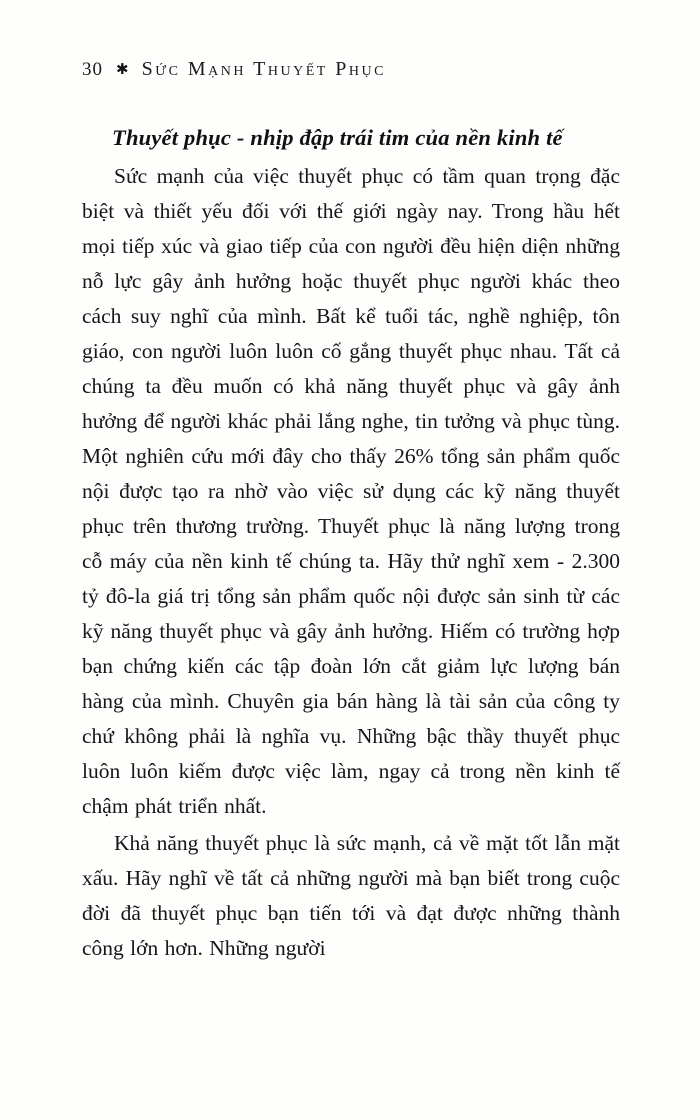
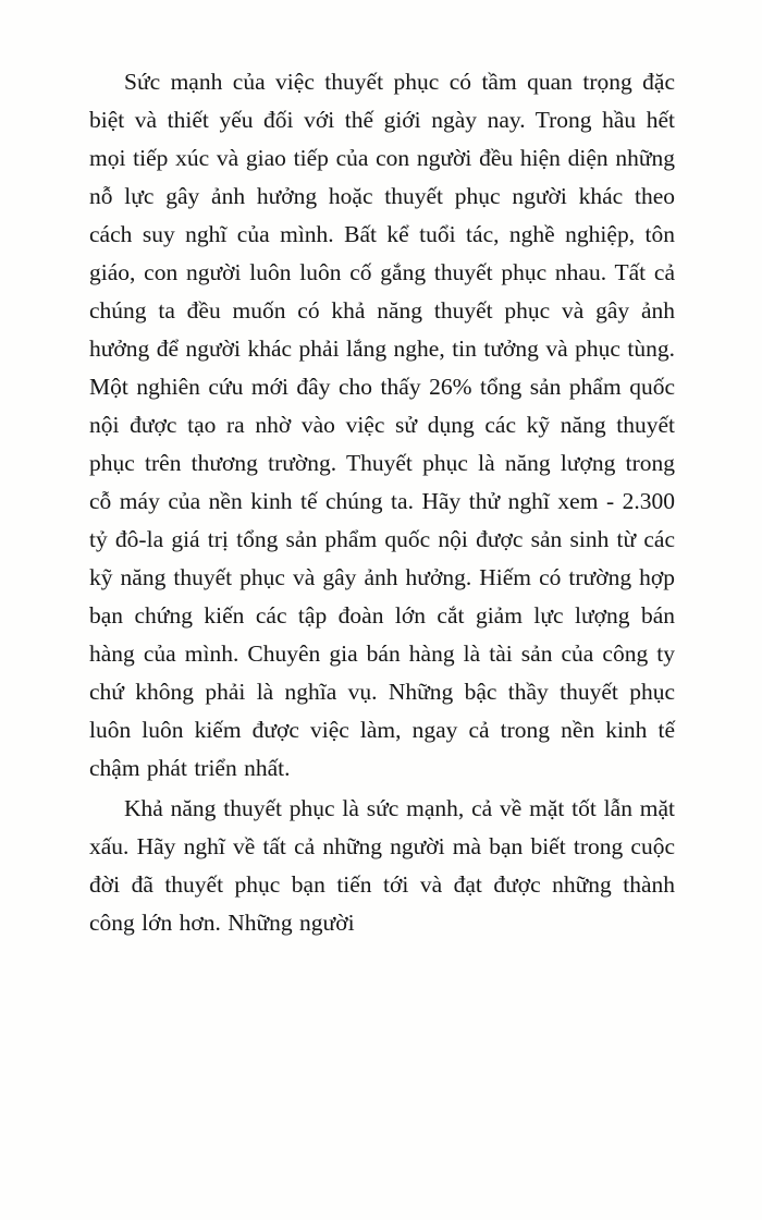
- 30
- ✱
- Sức Mạnh Thuyết Phục
- Thuyết phục - nhịp đập trái tim của nền kinh tế
  Sức mạnh của việc thuyết phục có tầm quan trọng đặc biệt và thiết yếu đối với thế giới ngày nay. Trong hầu hết mọi tiếp xúc và giao tiếp của con người đều hiện diện những nỗ lực gây ảnh hưởng hoặc thuyết phục người khác theo cách suy nghĩ của mình. Bất kể tuổi tác, nghề nghiệp, tôn giáo, con người luôn luôn cố gắng thuyết phục nhau. Tất cả chúng ta đều muốn có khả năng thuyết phục và gây ảnh hưởng để người khác phải lắng nghe, tin tưởng và phục tùng. Một nghiên cứu mới đây cho thấy 26% tổng sản phẩm quốc nội được tạo ra nhờ vào việc sử dụng các kỹ năng thuyết phục trên thương trường. Thuyết phục là năng lượng trong cỗ máy của nền kinh tế chúng ta. Hãy thử nghĩ xem - 2.300 tỷ đô-la giá trị tổng sản phẩm quốc nội được sản sinh từ các kỹ năng thuyết phục và gây ảnh hưởng. Hiếm có trường hợp bạn chứng kiến các tập đoàn lớn cắt giảm lực lượng bán hàng của mình. Chuyên gia bán hàng là tài sản của công ty chứ không phải là nghĩa vụ. Những bậc thầy thuyết phục luôn luôn kiếm được việc làm, ngay cả trong nền kinh tế chậm phát triển nhất.
  Khả năng thuyết phục là sức mạnh, cả về mặt tốt lẫn mặt xấu. Hãy nghĩ về tất cả những người mà bạn biết trong cuộc đời đã thuyết phục bạn tiến tới và đạt được những thành công lớn hơn. Những người
